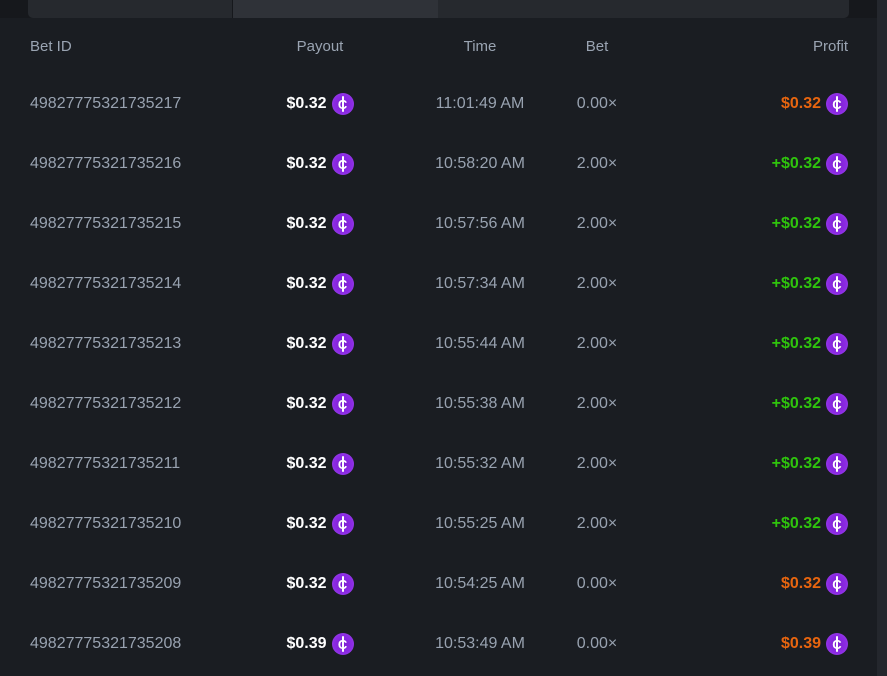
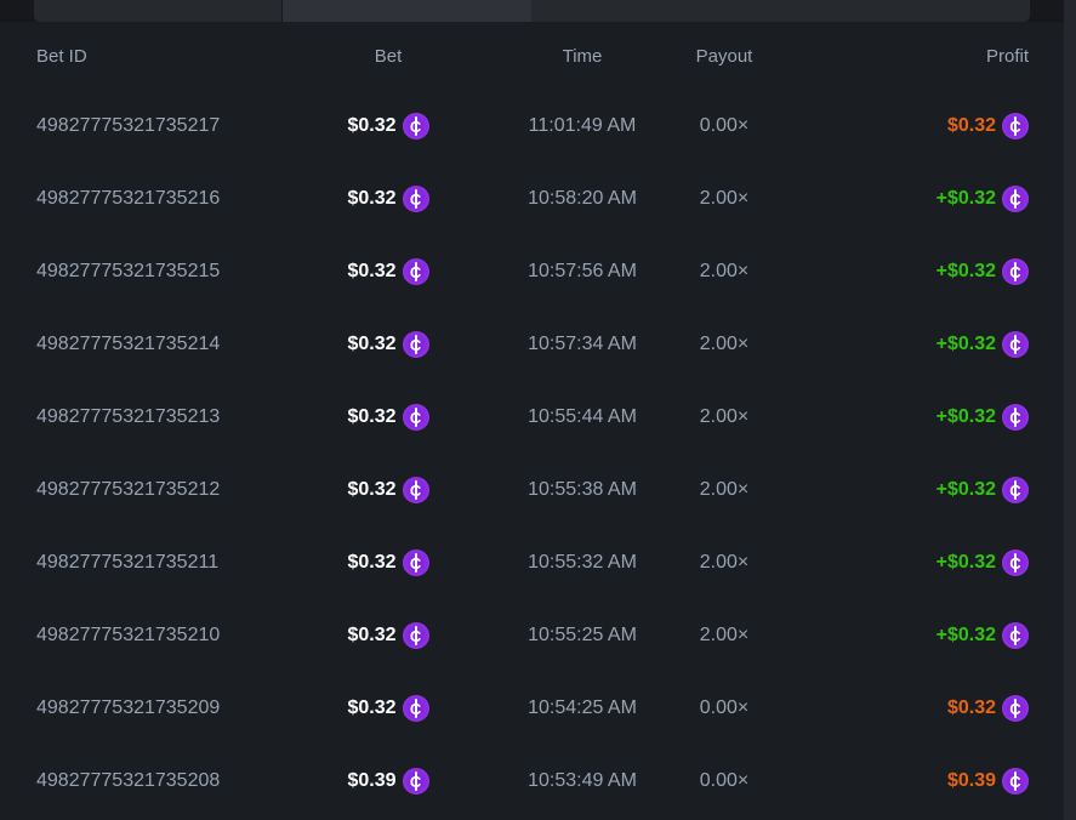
  Bet ID
- Payout
+ Bet
  Time
- Bet
+ Payout
  Profit
  49827775321735217
  $0.32
  11:01:49 AM
  0.00×
  $0.32
  49827775321735216
  $0.32
  10:58:20 AM
  2.00×
  +$0.32
  49827775321735215
  $0.32
  10:57:56 AM
  2.00×
  +$0.32
  49827775321735214
  $0.32
  10:57:34 AM
  2.00×
  +$0.32
  49827775321735213
  $0.32
  10:55:44 AM
  2.00×
  +$0.32
  49827775321735212
  $0.32
  10:55:38 AM
  2.00×
  +$0.32
  49827775321735211
  $0.32
  10:55:32 AM
  2.00×
  +$0.32
  49827775321735210
  $0.32
  10:55:25 AM
  2.00×
  +$0.32
  49827775321735209
  $0.32
  10:54:25 AM
  0.00×
  $0.32
  49827775321735208
  $0.39
  10:53:49 AM
  0.00×
  $0.39
